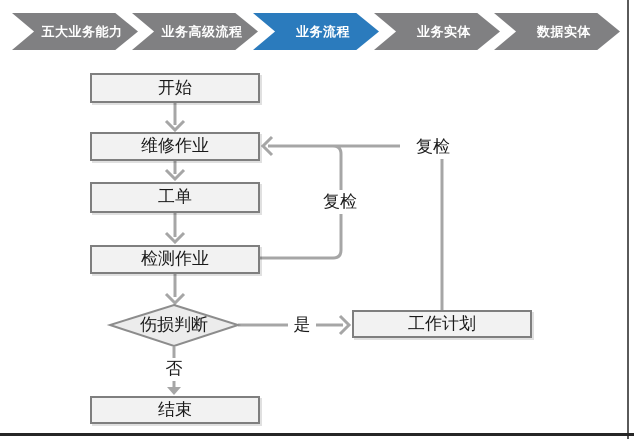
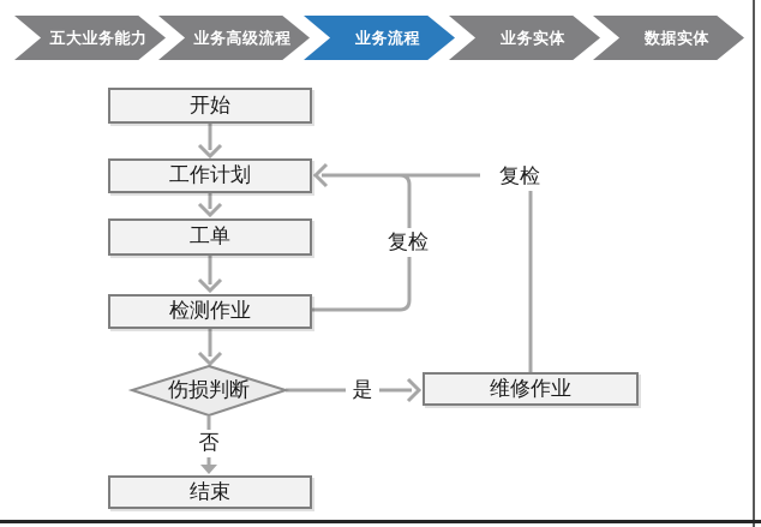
  五大业务能力
  业务高级流程
  业务流程
  业务实体
  数据实体
  开始
- 维修作业
+ 工作计划
  工单
  检测作业
  伤损判断
- 工作计划
+ 维修作业
  结束
  是
  否
  复检
  复检
